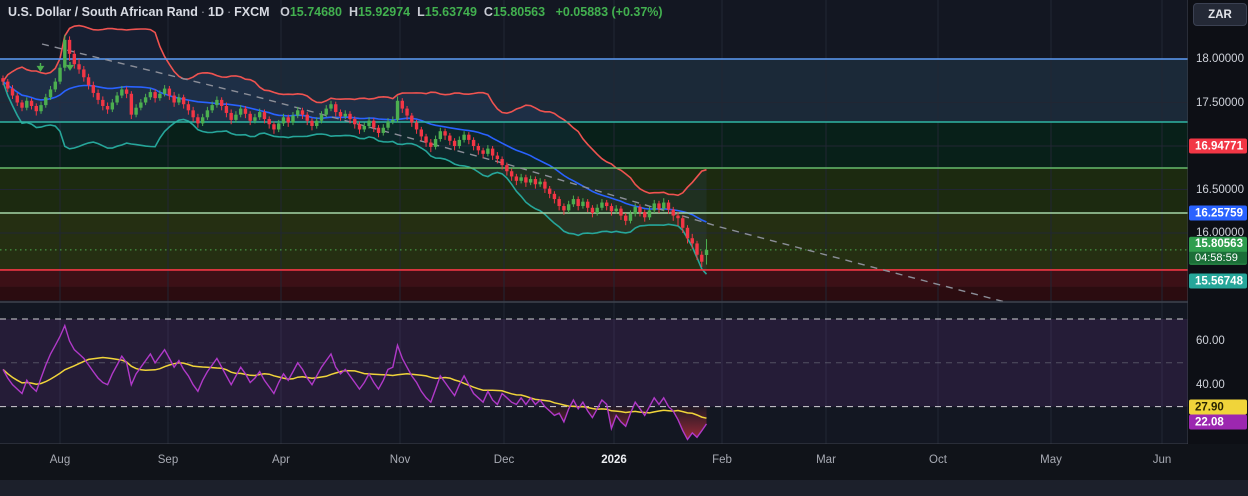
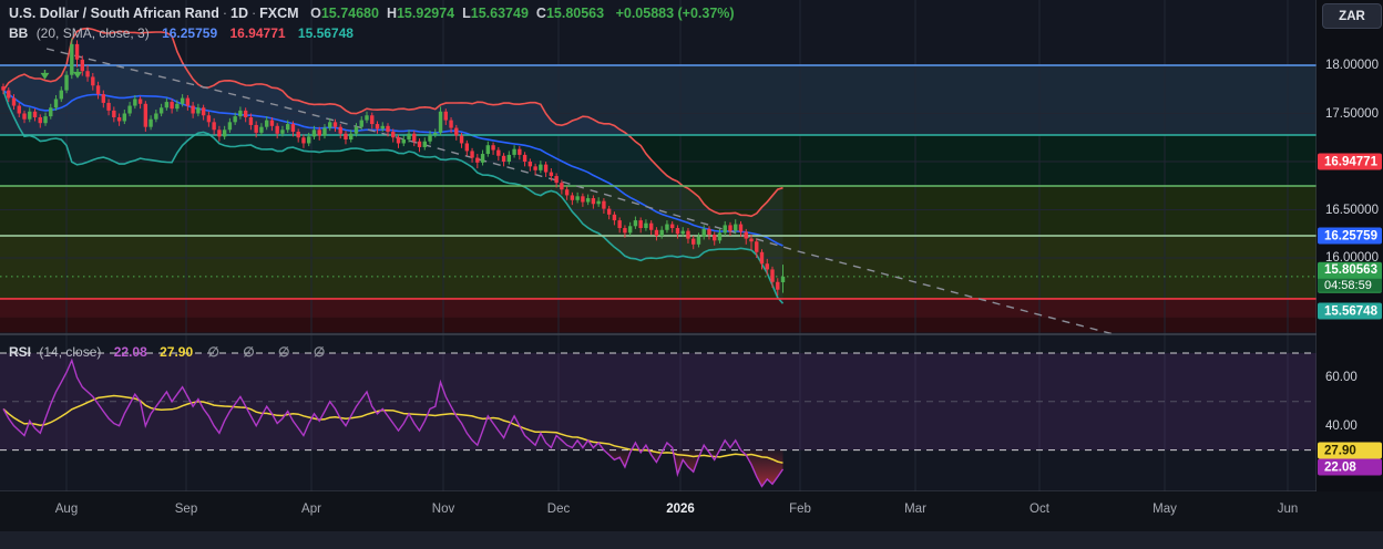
  U.S. Dollar / South African Rand · 1D · FXCM O15.74680 H15.92974 L15.63749 C15.80563 +0.05883 (+0.37%)
+ BB (20, SMA, close, 3) 16.25759 16.94771 15.56748
+ RSI (14, close) 22.08 27.90 ∅ ∅ ∅ ∅
  ZAR
  18.00000
  17.50000
  16.50000
  16.00000
  60.00
  40.00
  Aug
  Sep
  Apr
  Nov
  Dec
  2026
  Feb
  Mar
  Oct
  May
  Jun
  16.94771
  16.25759
  15.80563
  04:58:59
  15.56748
  27.90
  22.08
